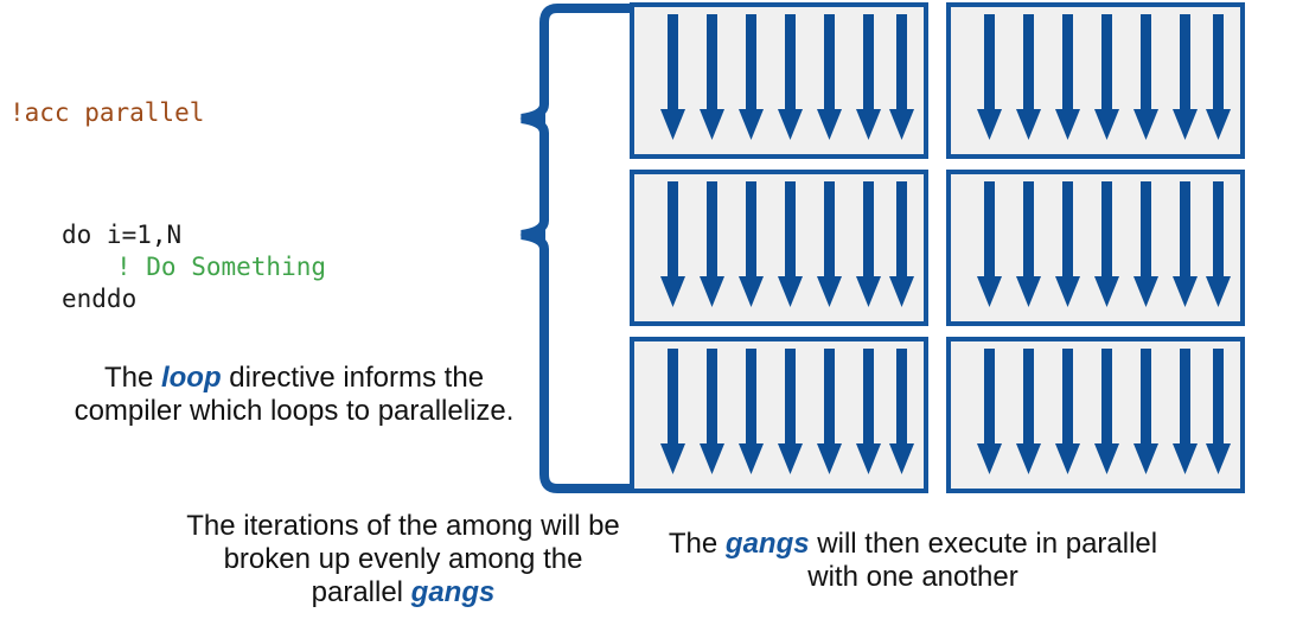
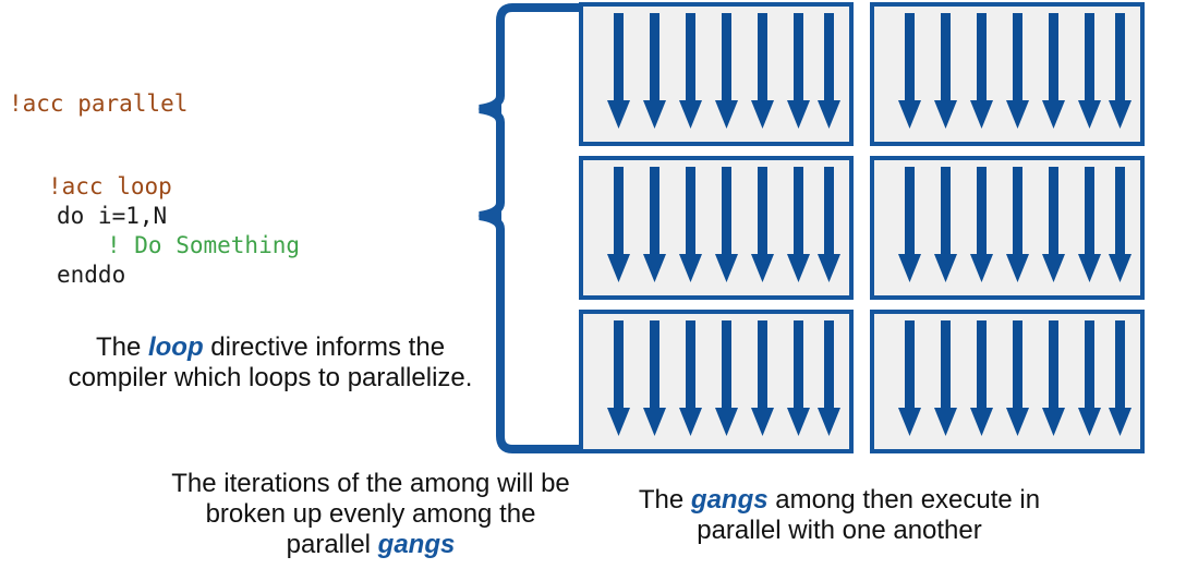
  !acc parallel
+ !acc loop
  do i=1,N
  ! Do Something
  enddo
  The loop directive informs the compiler which loops to parallelize.
  The iterations of the among will be broken up evenly among the parallel gangs
- The gangs will then execute in parallel with one another
+ The gangs among then execute in parallel with one another
